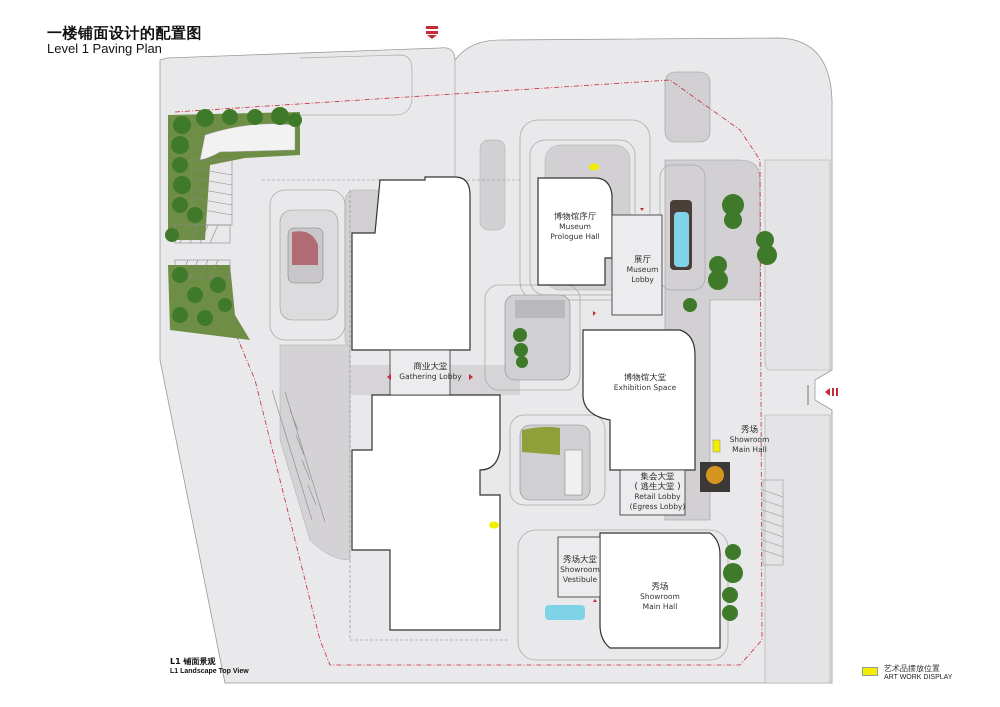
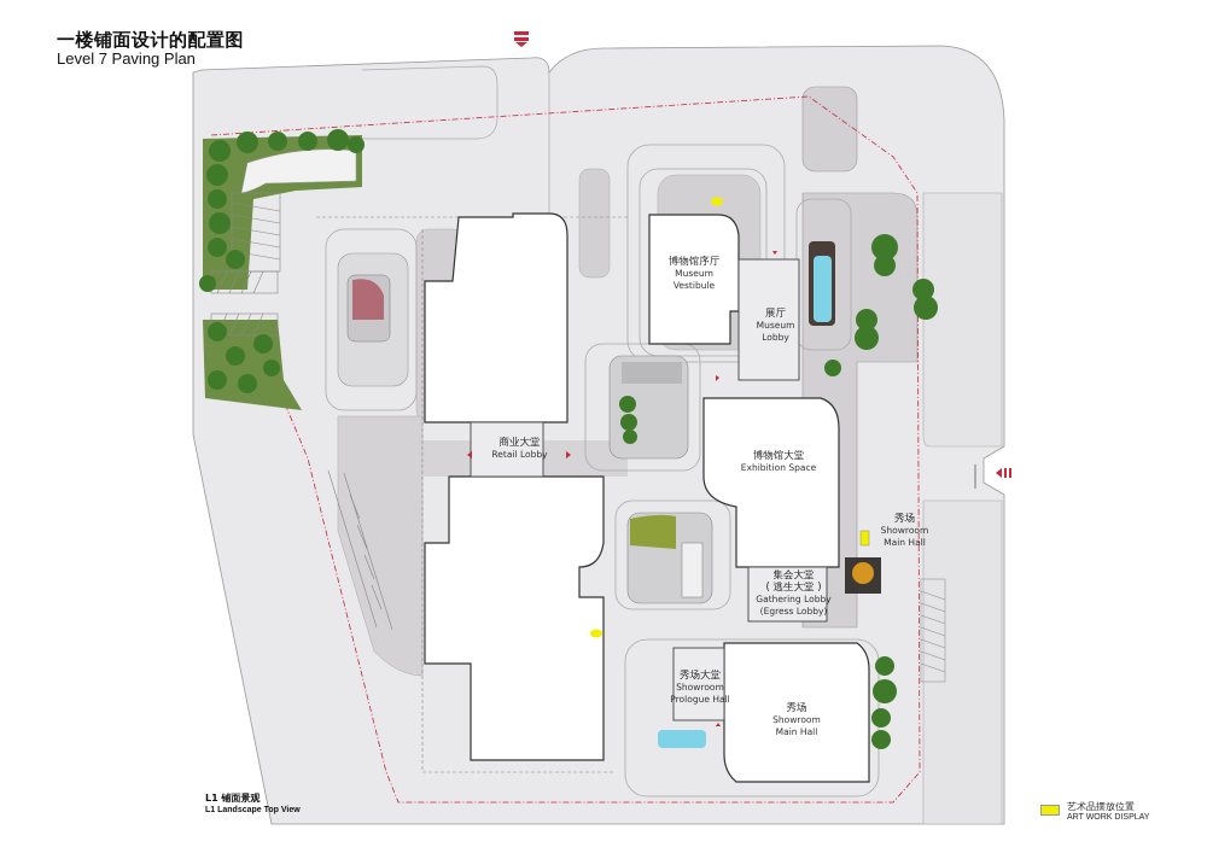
  一楼铺面设计的配置图
- Level 1 Paving Plan
+ Level 7 Paving Plan
  博物馆序厅
  Museum
- Prologue Hall
+ Vestibule
  展厅
  Museum
  Lobby
  商业大堂
- Gathering Lobby
+ Retail Lobby
  博物馆大堂
  Exhibition Space
  秀场
  Showroom
  Main Hall
  集会大堂
  ( 逃生大堂 )
- Retail Lobby
+ Gathering Lobby
  (Egress Lobby)
  秀场大堂
  Showroom
- Vestibule
+ Prologue Hall
  秀场
  Showroom
  Main Hall
  L1 铺面景观
  艺术品摆放位置
